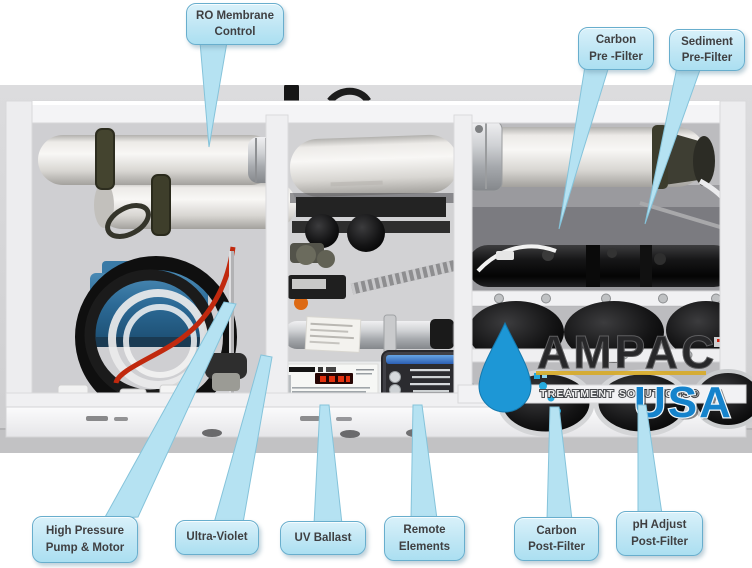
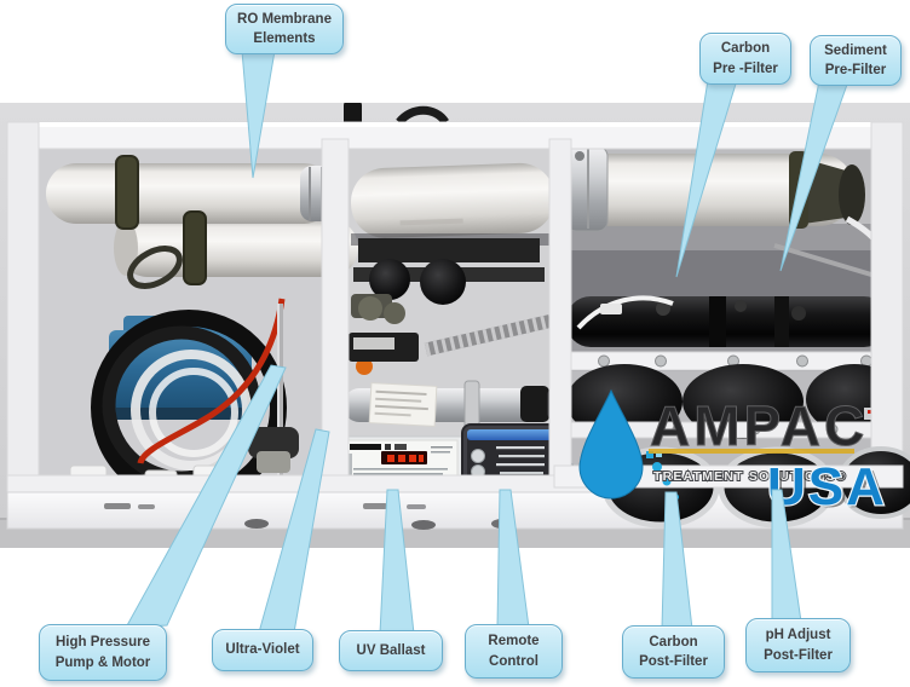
  AMPAC
  TREATMENT SOLUTIONS®
  USA
  RO Membrane
- Control
+ Elements
  Carbon
  Pre -Filter
  Sediment
  Pre-Filter
  High Pressure
  Pump & Motor
  Ultra-Violet
  UV Ballast
  Remote
- Elements
+ Control
  Carbon
  Post-Filter
  pH Adjust
  Post-Filter
